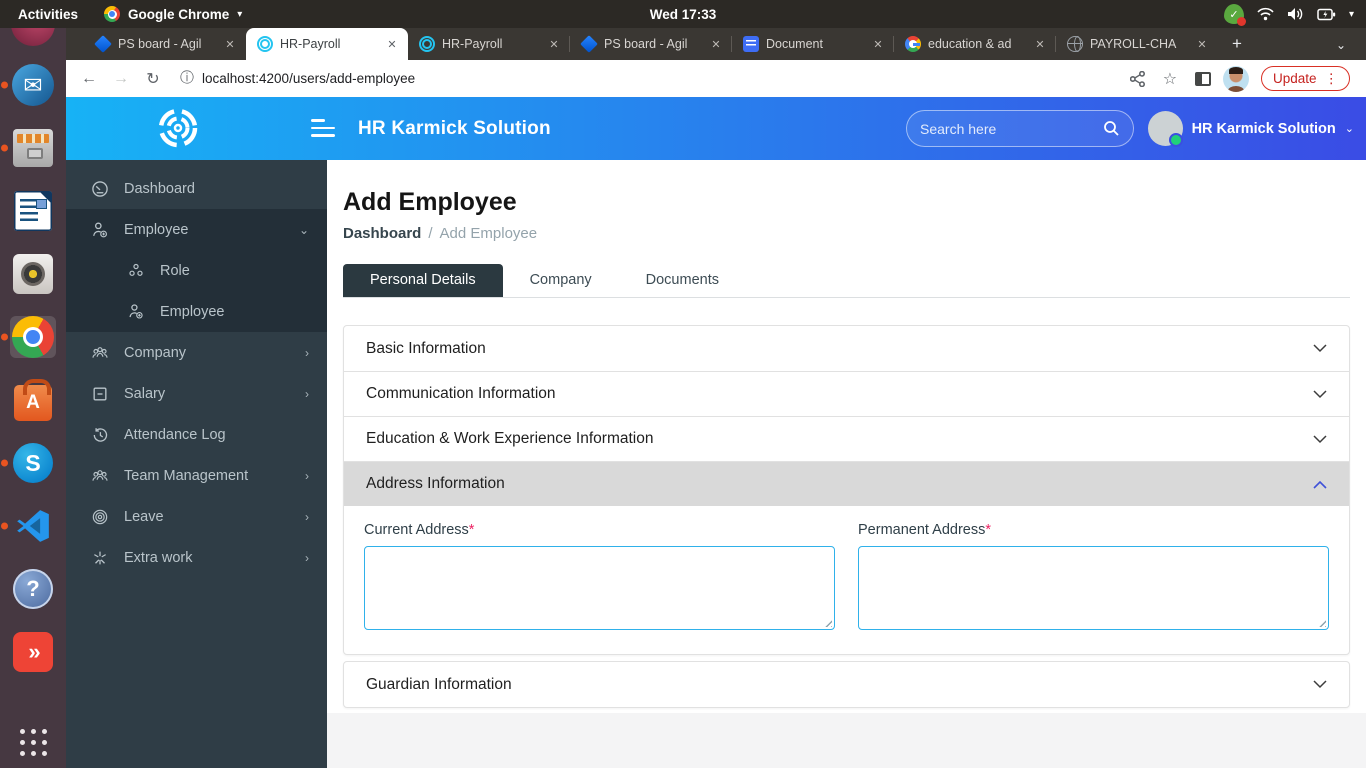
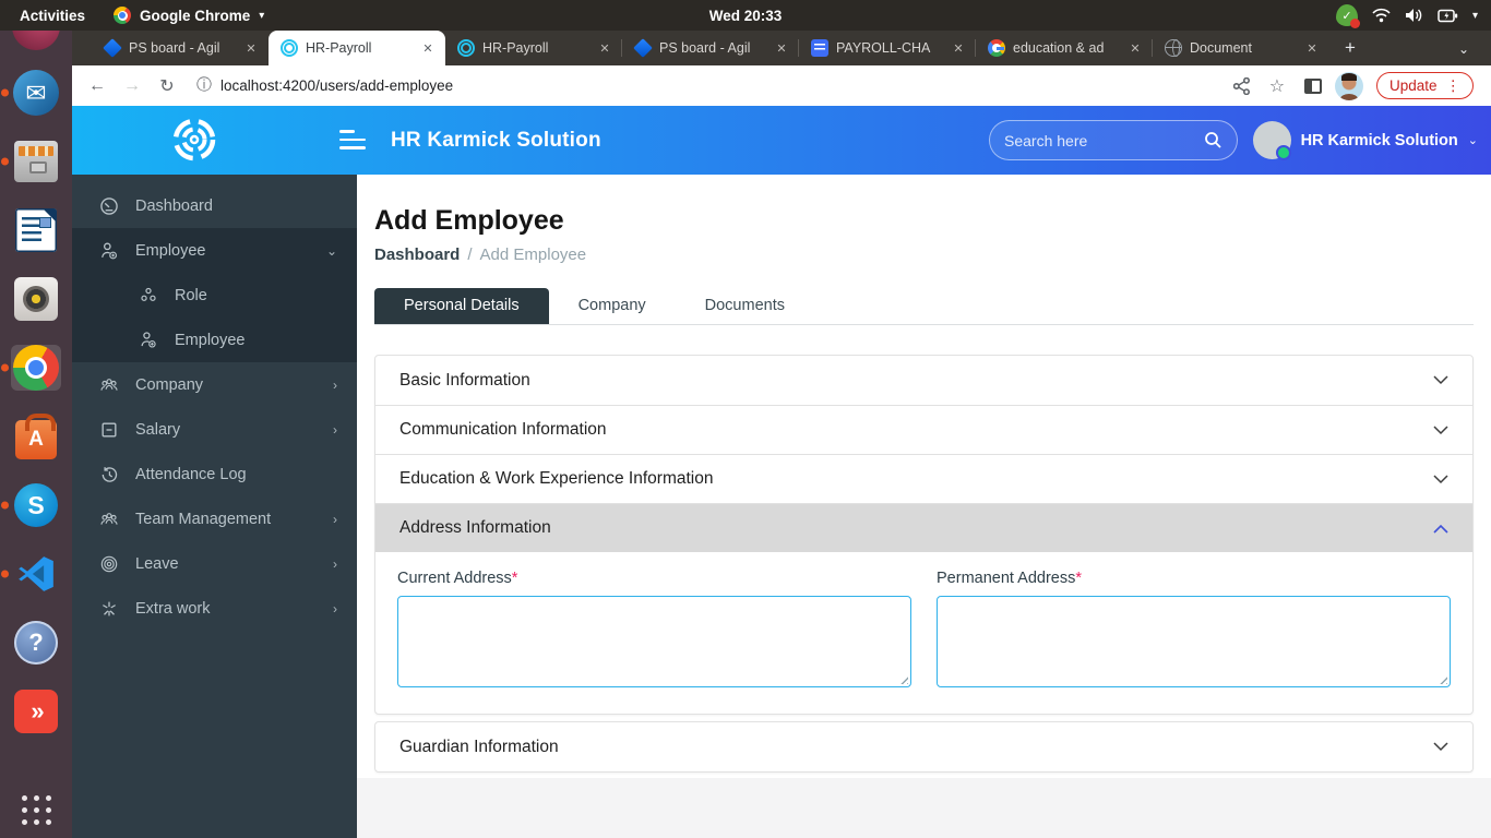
  Activities
  Google Chrome
  ▾
- Wed 17:33
+ Wed 20:33
  ✓
  ▾
  A
  S
  ?
  »
  PS board - Agil
  ✕
  HR-Payroll
  ✕
  HR-Payroll
  ✕
  PS board - Agil
  ✕
- Document
+ PAYROLL-CHA
  ✕
  education & ad
  ✕
- PAYROLL-CHA
+ Document
  ✕
  +
  ⌄
  ←
  →
  ↻
  ⓘ
  localhost:4200/users/add-employee
  ☆
  Update
  ⋮
  HR Karmick Solution
  Search here
  HR Karmick Solution
  ⌄
  Dashboard
  Employee
  ⌄
  Role
  Employee
  Company
  ›
  Salary
  ›
  Attendance Log
  Team Management
  ›
  Leave
  ›
  Extra work
  ›
  Add Employee
  Dashboard
  /
  Add Employee
  Personal Details
  Company
  Documents
  Basic Information
  Communication Information
  Education & Work Experience Information
  Address Information
  Current Address*
  Permanent Address*
  Guardian Information
